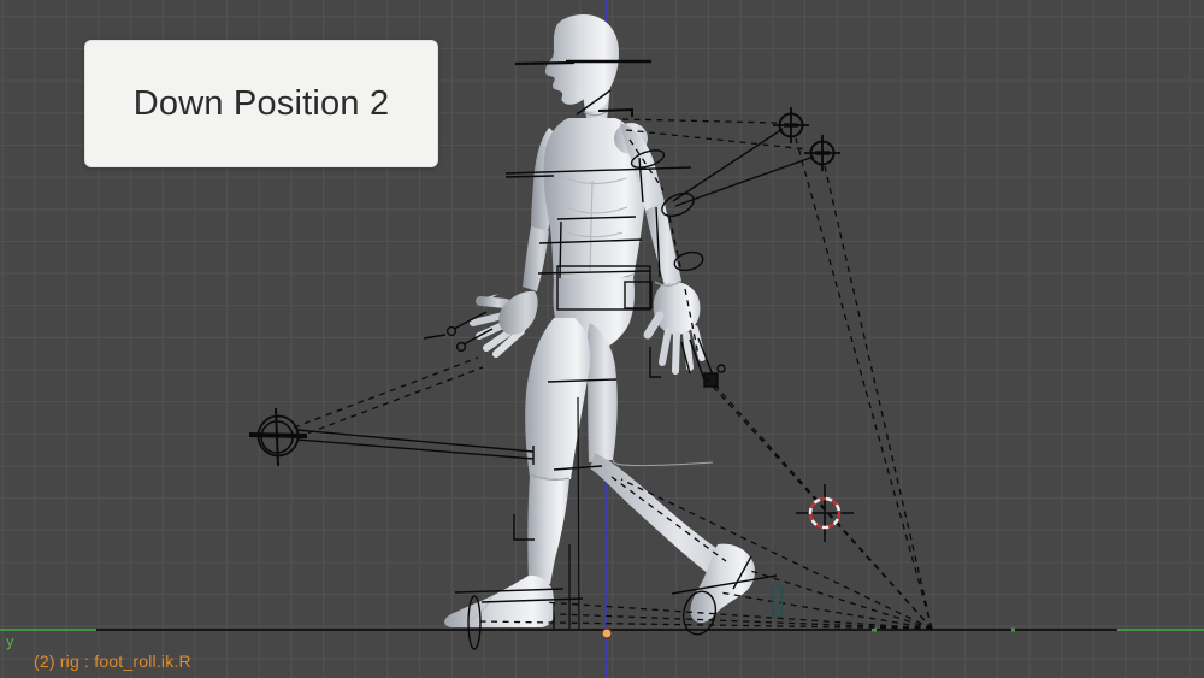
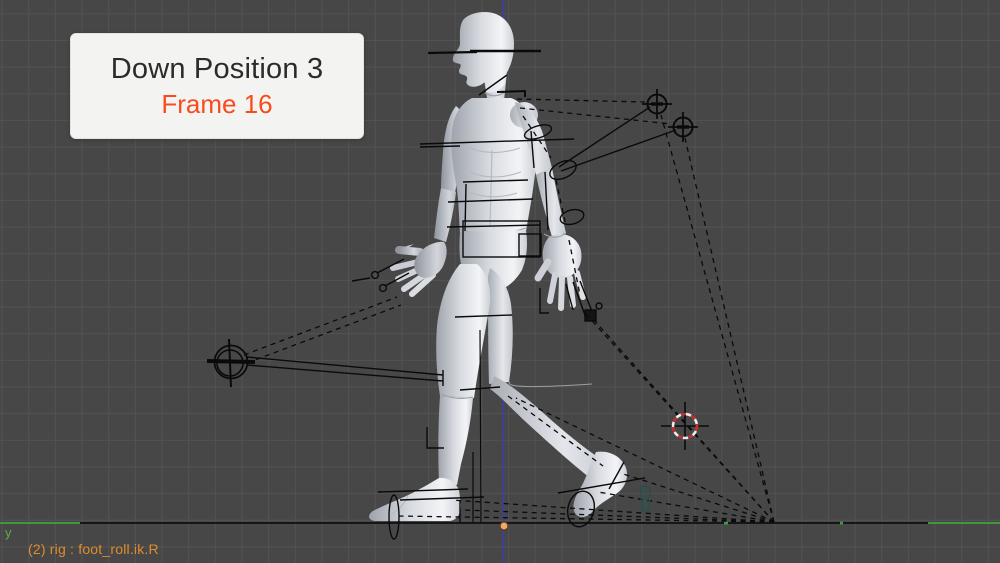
- Down Position 2
+ Down Position 3
+ Frame 16
  y
  (2) rig : foot_roll.ik.R
